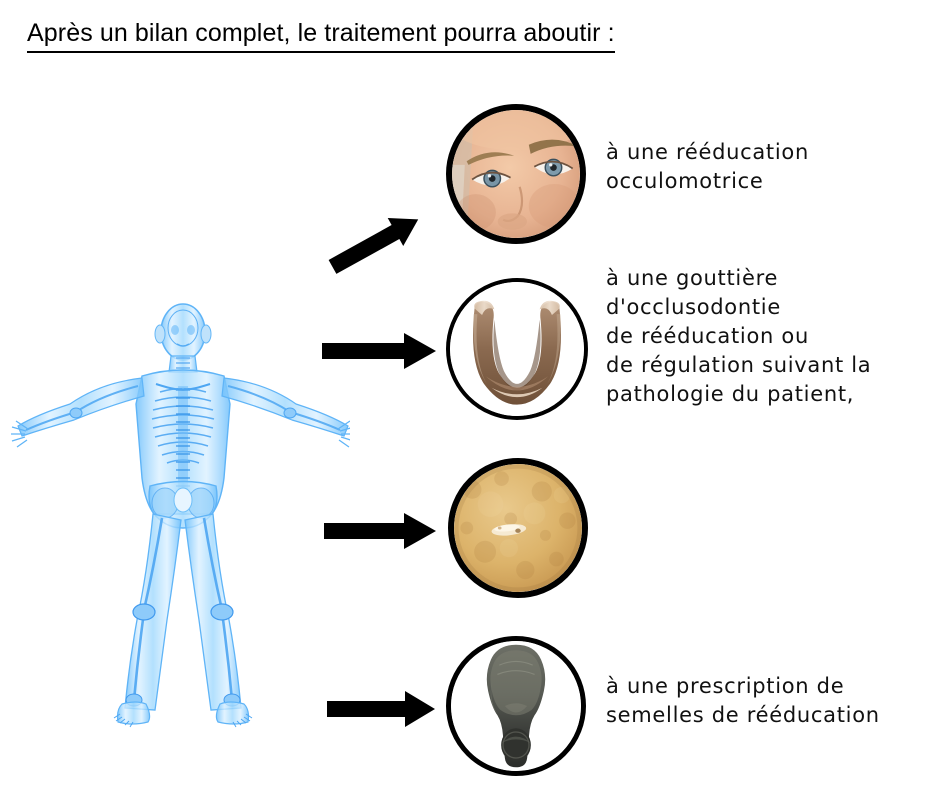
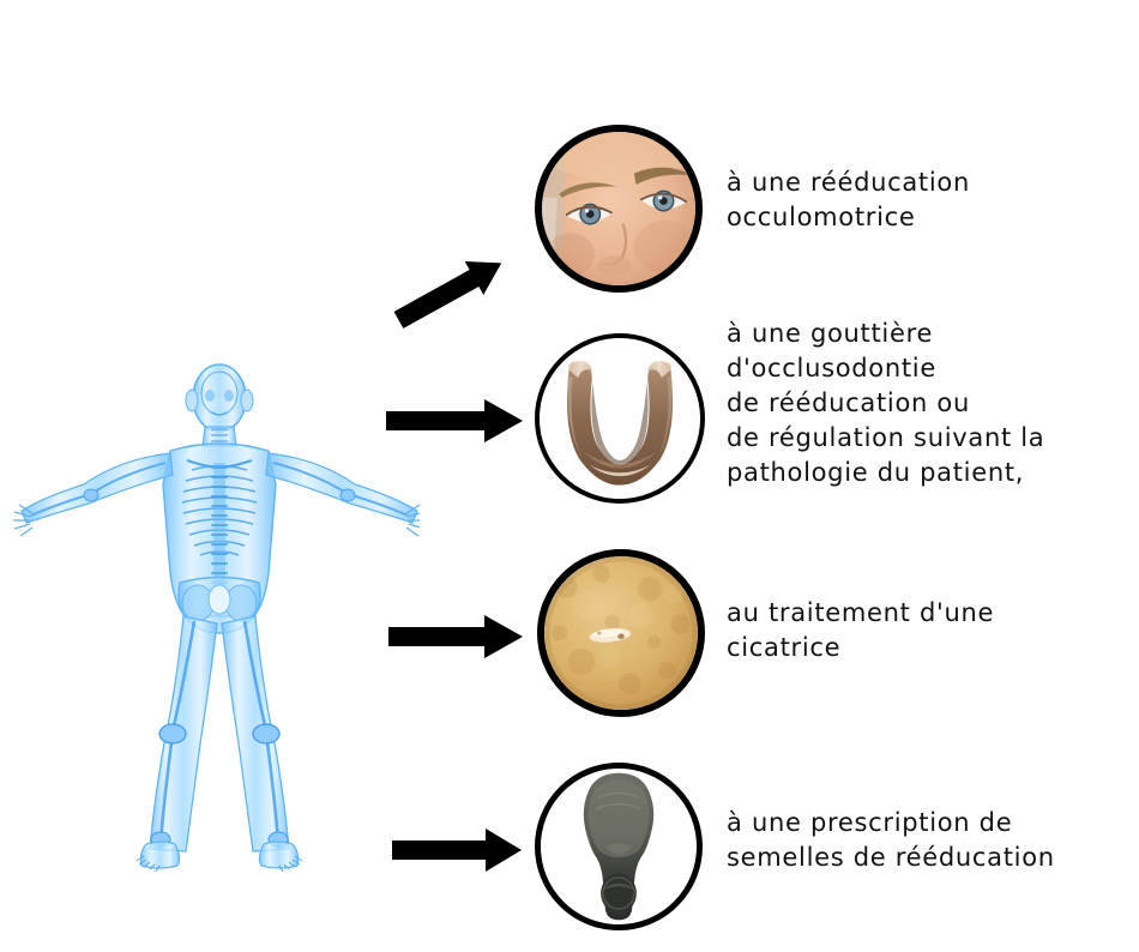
- Après un bilan complet, le traitement pourra aboutir :
  à une rééducation
  occulomotrice
  à une gouttière
  d'occlusodontie
  de rééducation ou
  de régulation suivant la
  pathologie du patient,
+ au traitement d'une
+ cicatrice
  à une prescription de
  semelles de rééducation
